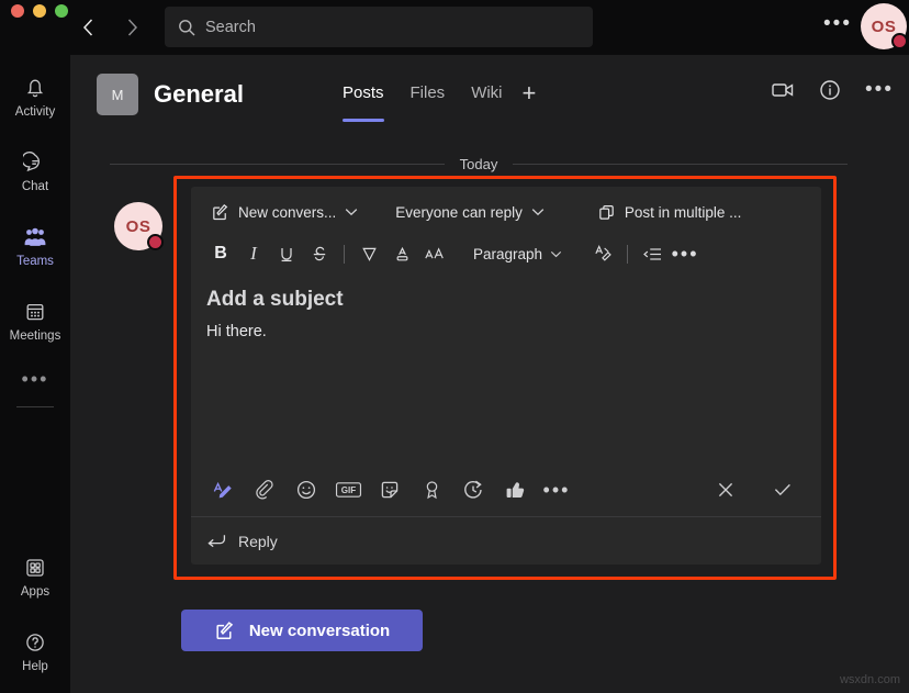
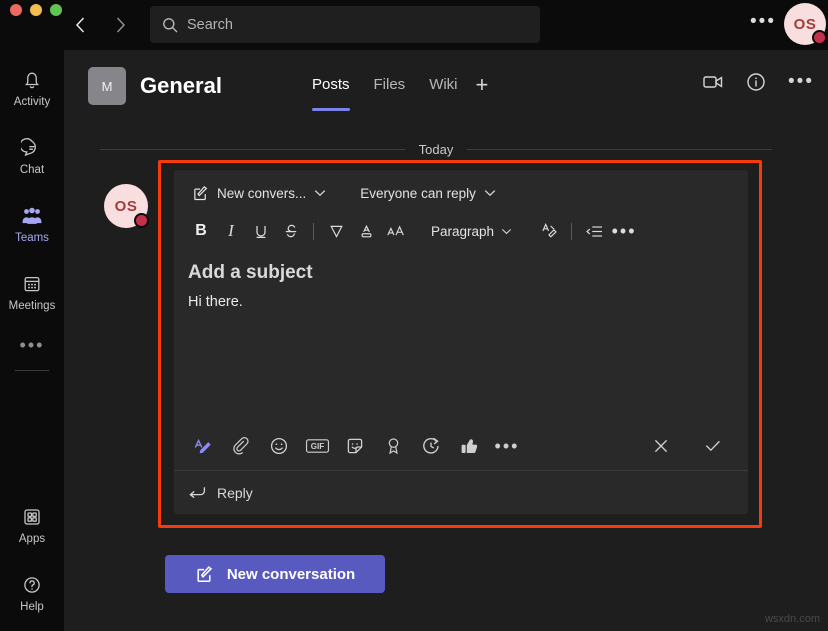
  Search
  •••
  OS
  Activity
  Chat
  Teams
  Meetings
  •••
  Apps
  Help
  M
  General
  Posts
  Files
  Wiki
  +
  •••
  Today
  OS
  New convers...
  Everyone can reply
- Post in multiple ...
  B
  I
  Paragraph
  •••
  Add a subject
  Hi there.
  GIF
  •••
  Reply
  New conversation
  wsxdn.com
